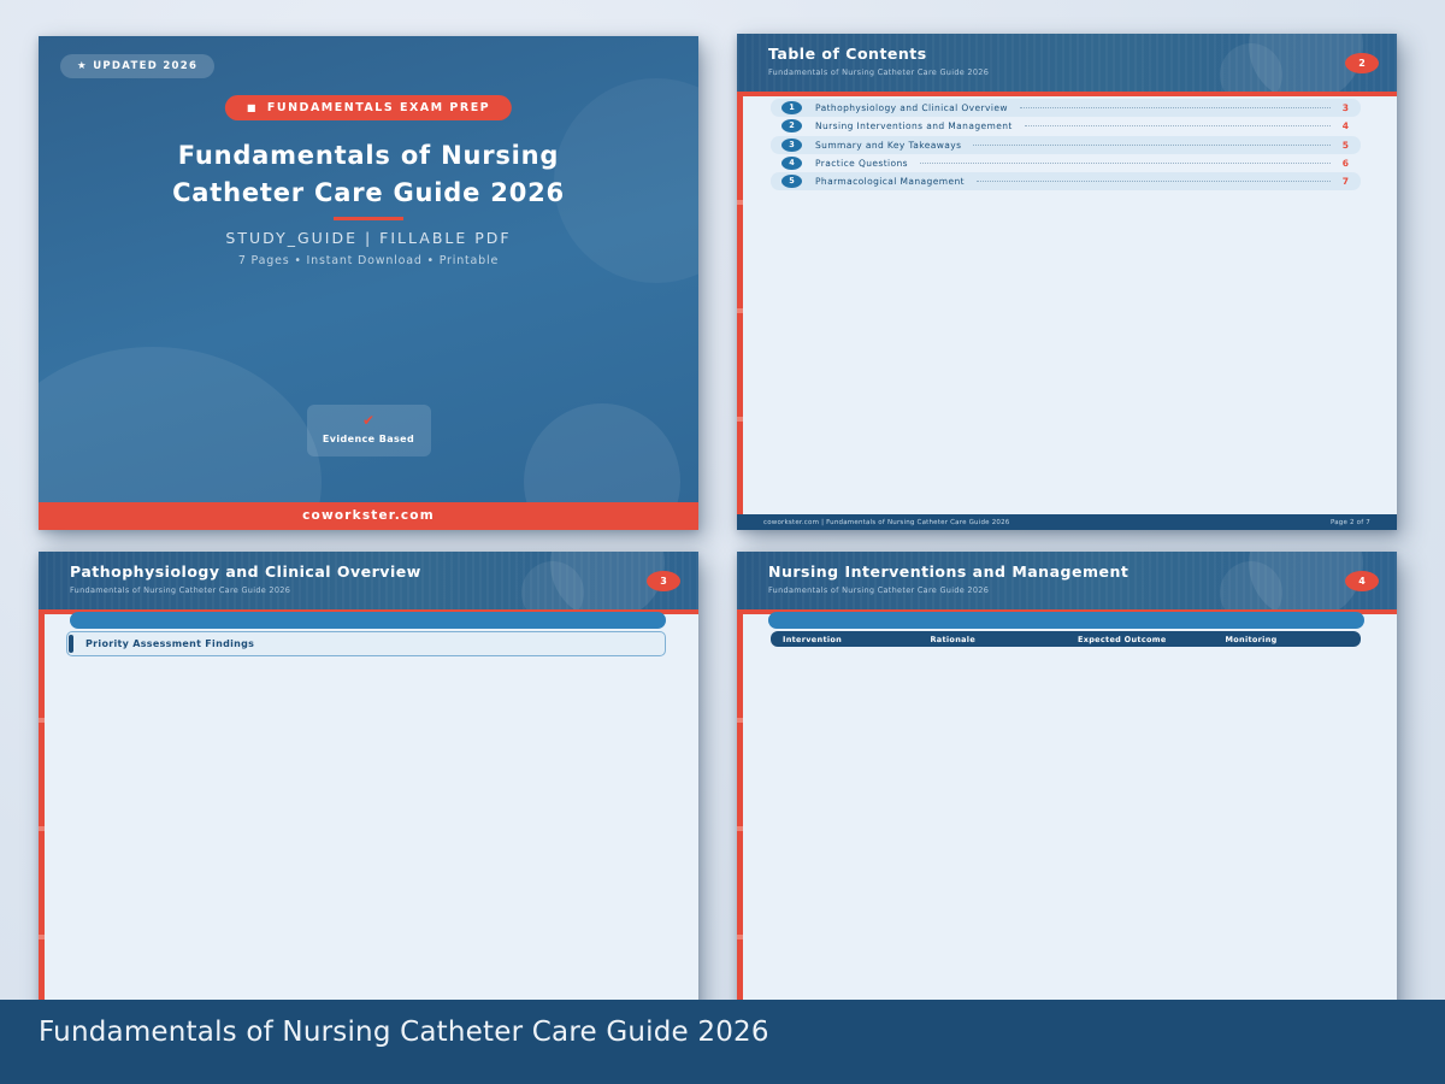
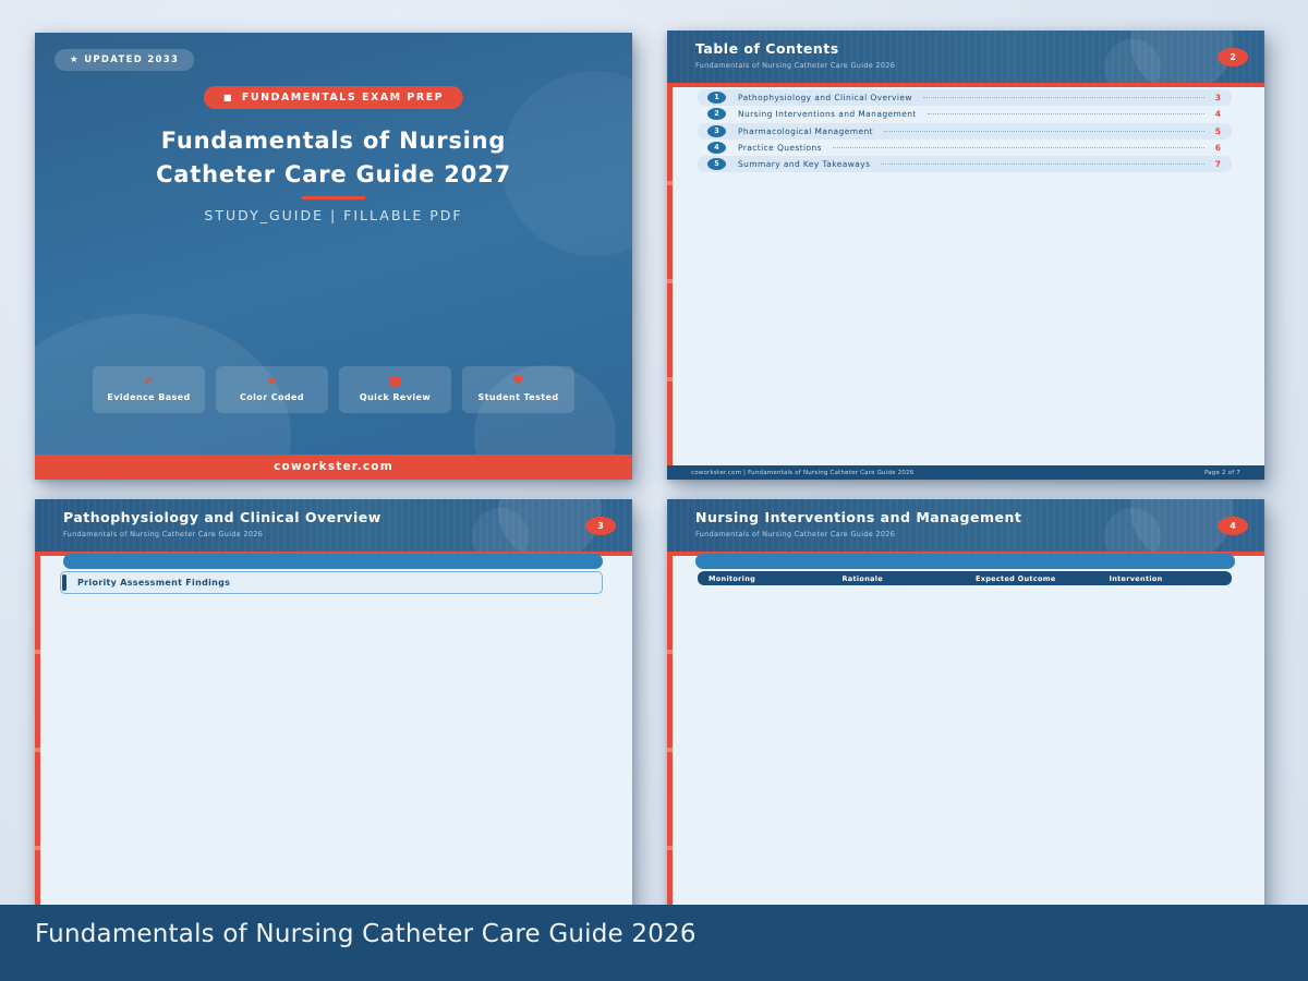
- ★ UPDATED 2026
+ ★ UPDATED 2033
  ■ FUNDAMENTALS EXAM PREP
  Fundamentals of Nursing
- Catheter Care Guide 2026
+ Catheter Care Guide 2027
  STUDY_GUIDE | FILLABLE PDF
- 7 Pages • Instant Download • Printable
  ✔
  Evidence Based
+ ★
+ Color Coded
+ ■
+ Quick Review
+ ♥
+ Student Tested
  coworkster.com
  Table of Contents
  Fundamentals of Nursing Catheter Care Guide 2026
  2
  1
  Pathophysiology and Clinical Overview
  3
  2
  Nursing Interventions and Management
  4
  3
- Summary and Key Takeaways
+ Pharmacological Management
  5
  4
  Practice Questions
  6
  5
- Pharmacological Management
+ Summary and Key Takeaways
  7
  Pathophysiology and Clinical Overview
  Fundamentals of Nursing Catheter Care Guide 2026
  3
  Priority Assessment Findings
  Nursing Interventions and Management
  Fundamentals of Nursing Catheter Care Guide 2026
  4
- Intervention
+ Monitoring
  Rationale
  Expected Outcome
- Monitoring
+ Intervention
  Fundamentals of Nursing Catheter Care Guide 2026
